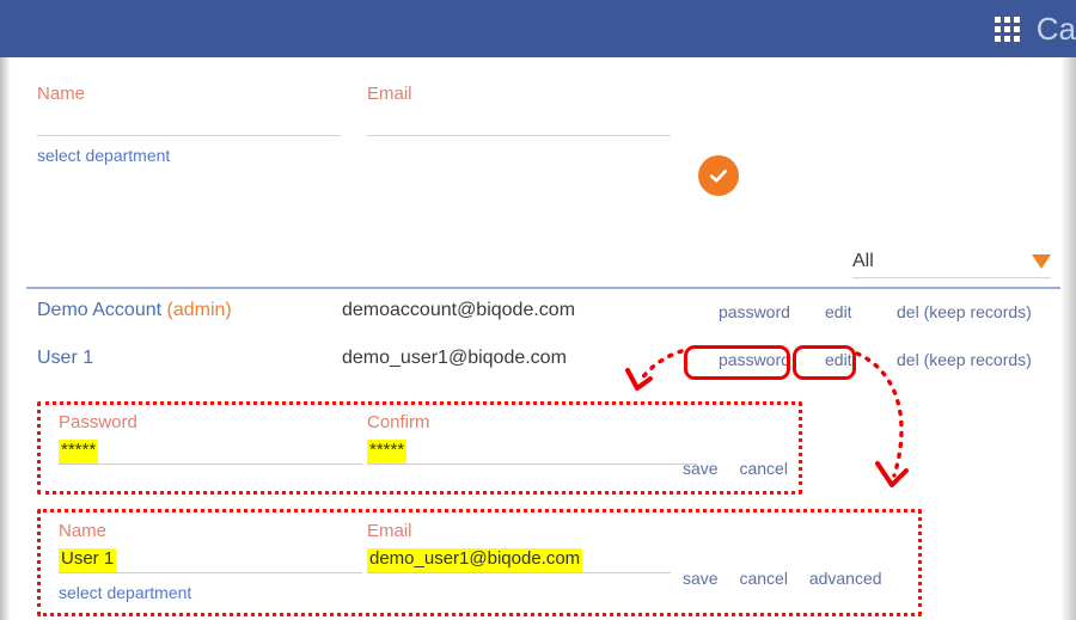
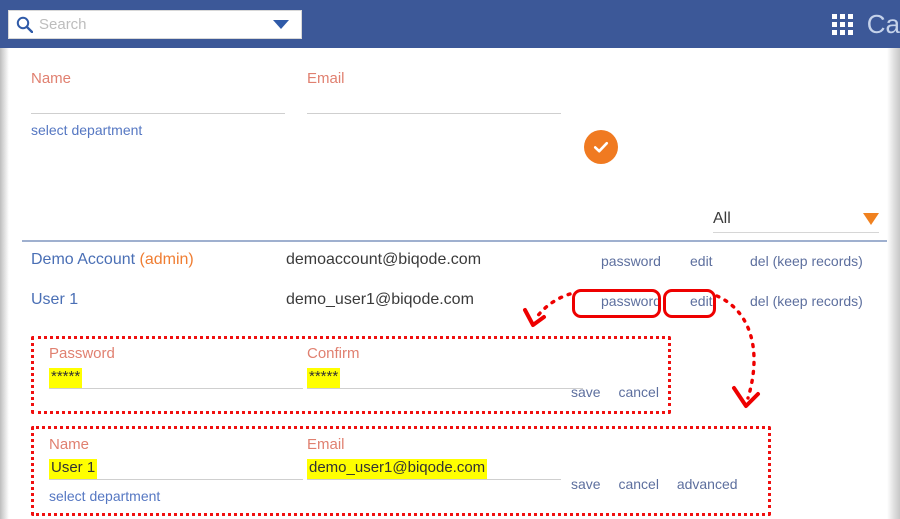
+ Search
  Ca
  Name
  select department
  Email
  All
  Demo Account (admin)
  demoaccount@biqode.com
  password
  edit
  del (keep records)
  User 1
  demo_user1@biqode.com
  password
  edit
  del (keep records)
  Password
  *****
  Confirm
  *****
  save cancel
  Name
  User 1
  select department
  Email
  demo_user1@biqode.com
  save cancel advanced
